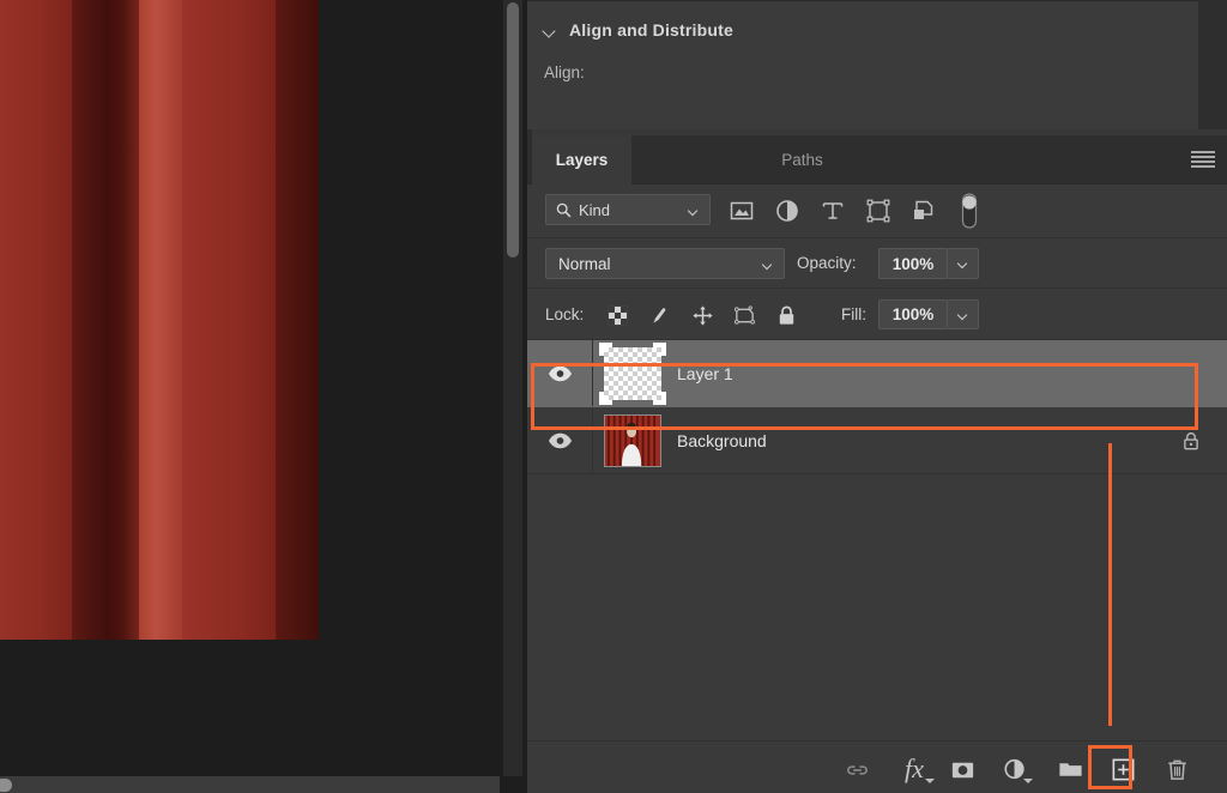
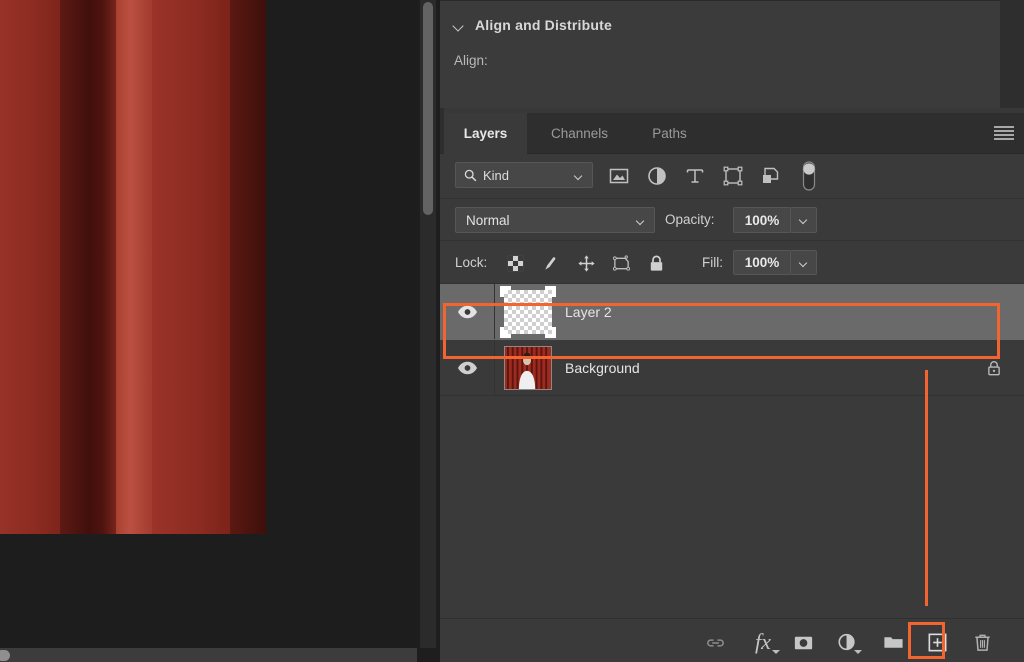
  Align and Distribute
  Align:
  Layers
+ Channels
  Paths
  Kind
  Normal
  Opacity:
  100%
  Lock:
  Fill:
  100%
- Layer 1
+ Layer 2
  Background
  fx
